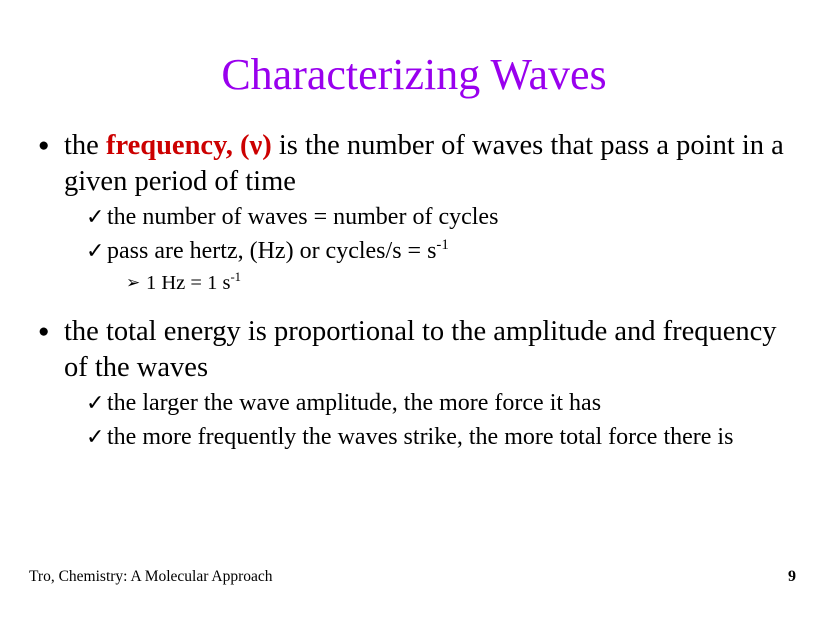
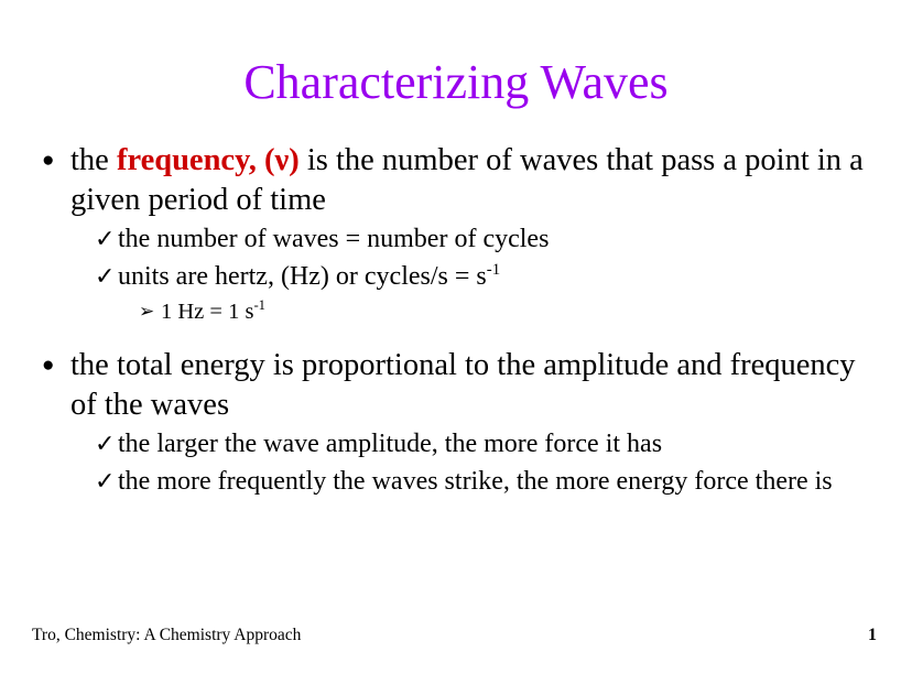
  Characterizing Waves
  ●
  the frequency, (ν) is the number of waves that pass a point in a given period of time
  ✓
  the number of waves = number of cycles
  ✓
- pass are hertz, (Hz) or cycles/s = s-1
+ units are hertz, (Hz) or cycles/s = s-1
  ➢
  1 Hz = 1 s-1
  ●
  the total energy is proportional to the amplitude and frequency of the waves
  ✓
  the larger the wave amplitude, the more force it has
  ✓
- the more frequently the waves strike, the more total force there is
+ the more frequently the waves strike, the more energy force there is
- Tro, Chemistry: A Molecular Approach
+ Tro, Chemistry: A Chemistry Approach
- 9
+ 1
